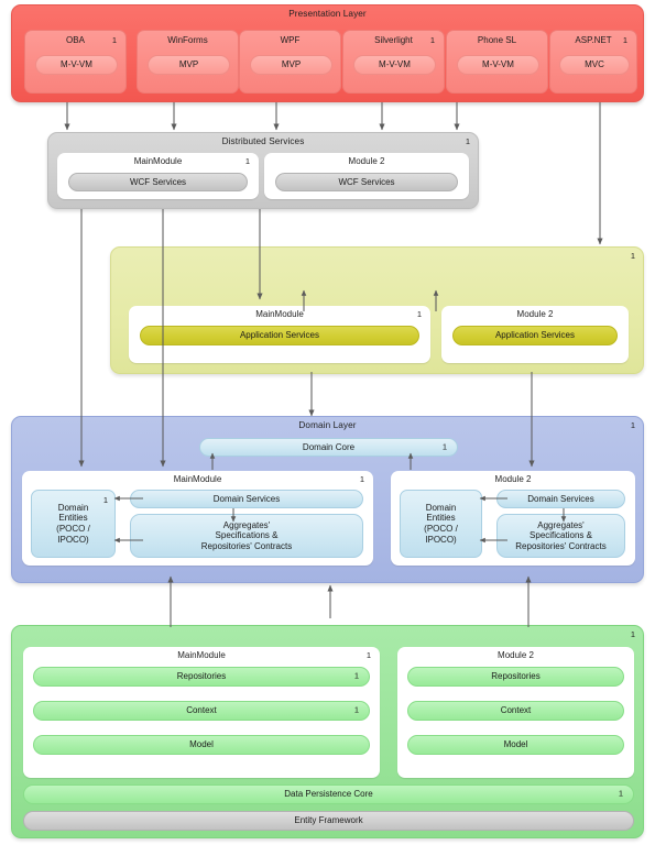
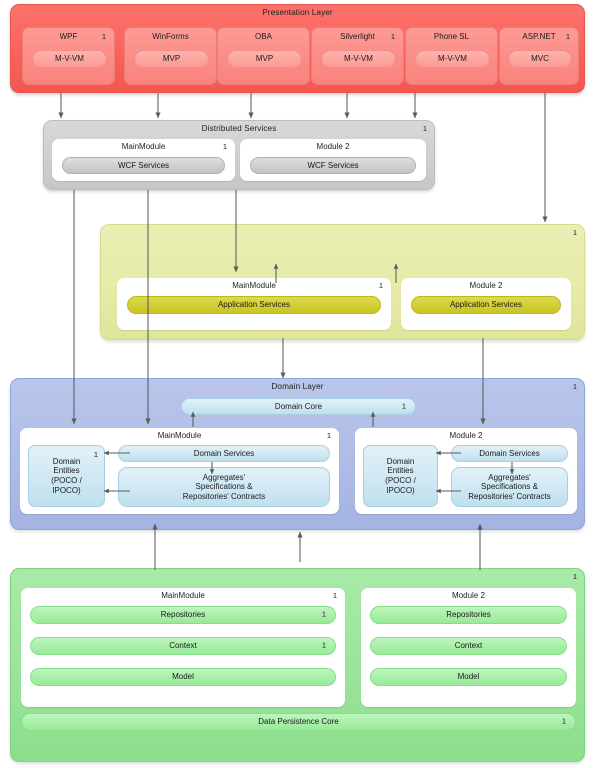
  Presentation Layer
- OBA
+ WPF
  1
  M-V-VM
  WinForms
  MVP
- WPF
+ OBA
  MVP
  Silverlight
  1
  M-V-VM
  Phone SL
  M-V-VM
  ASP.NET
  1
  MVC
  Distributed Services
  1
  MainModule
  1
  WCF Services
  Module 2
  WCF Services
  1
  MainModule
  1
  Application Services
  Module 2
  Application Services
  Domain Layer
  1
  Domain Core
  1
  MainModule
  1
  1
  Domain
  Entities
  (POCO /
  IPOCO)
  Domain Services
  Aggregates'
  Specifications &
  Repositories' Contracts
  Module 2
  Domain
  Entities
  (POCO /
  IPOCO)
  Domain Services
  Aggregates'
  Specifications &
  Repositories' Contracts
  1
  MainModule
  1
  Repositories
  1
  Context
  1
  Model
  Module 2
  Repositories
  Context
  Model
  Data Persistence Core
  1
- Entity Framework
